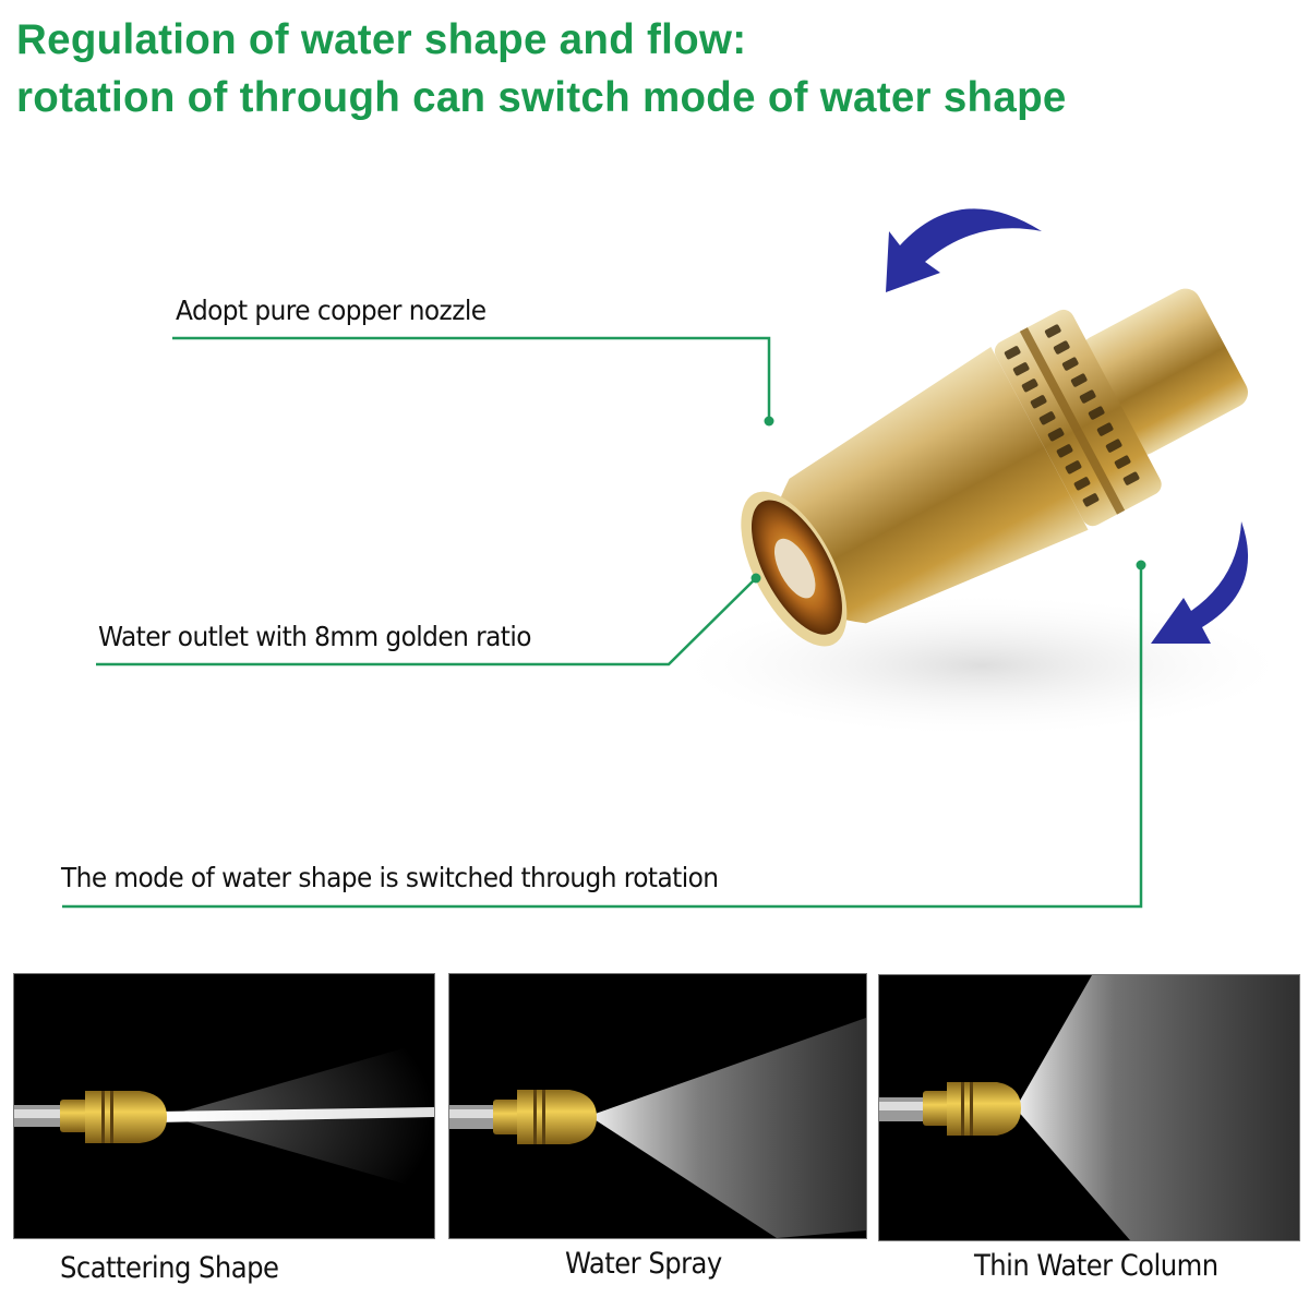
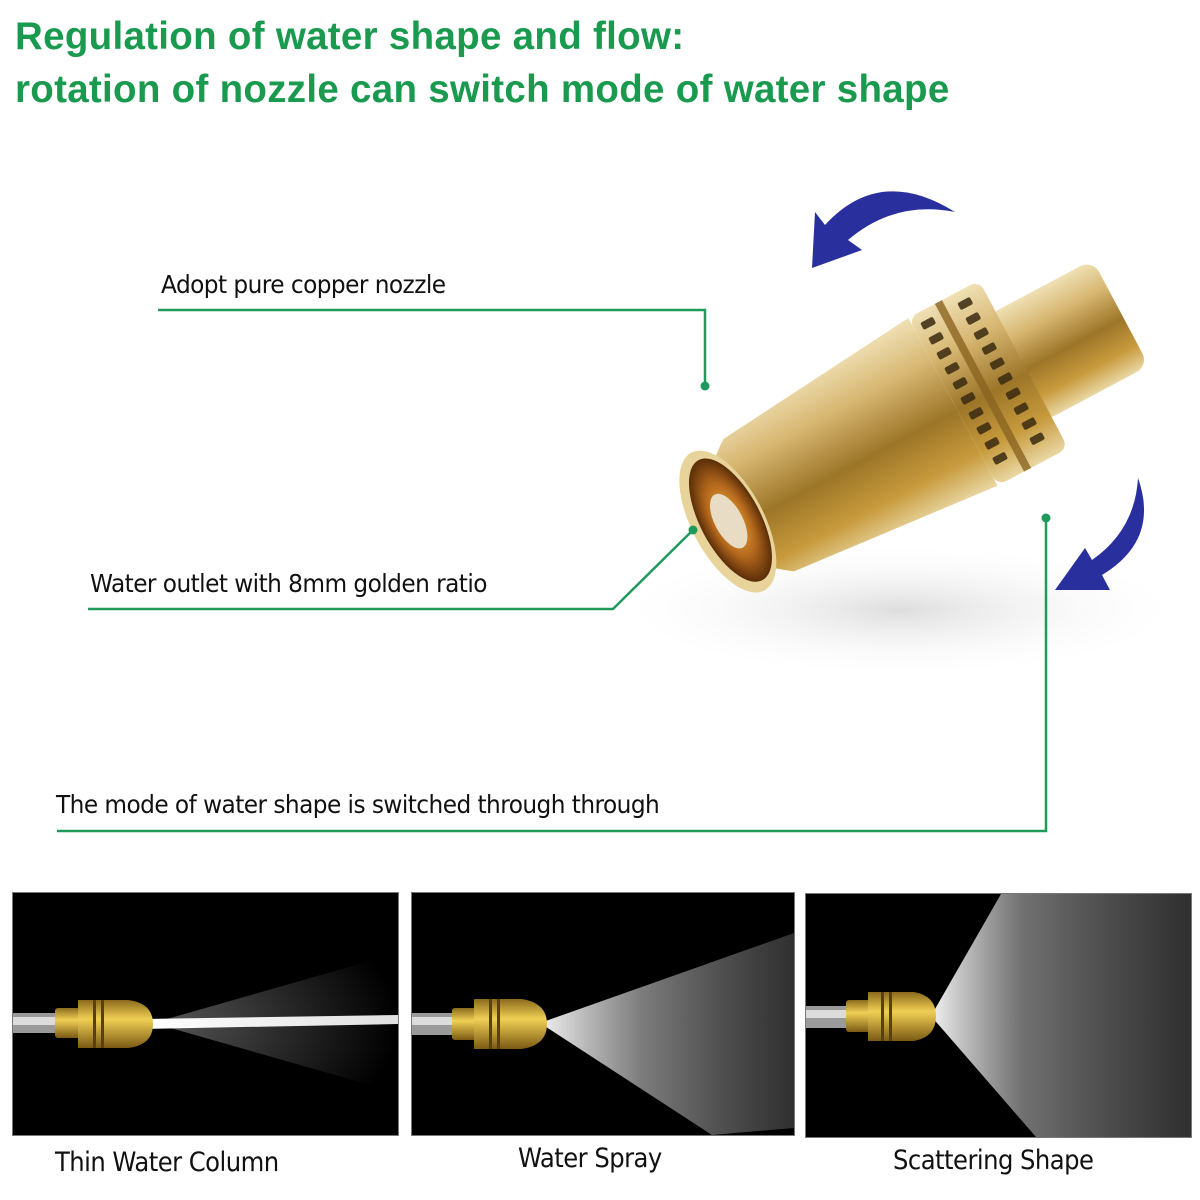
  Regulation of water shape and flow:
- rotation of through can switch mode of water shape
+ rotation of nozzle can switch mode of water shape
  Adopt pure copper nozzle
  Water outlet with 8mm golden ratio
- The mode of water shape is switched through rotation
+ The mode of water shape is switched through through
- Scattering Shape
+ Thin Water Column
  Water Spray
- Thin Water Column
+ Scattering Shape
